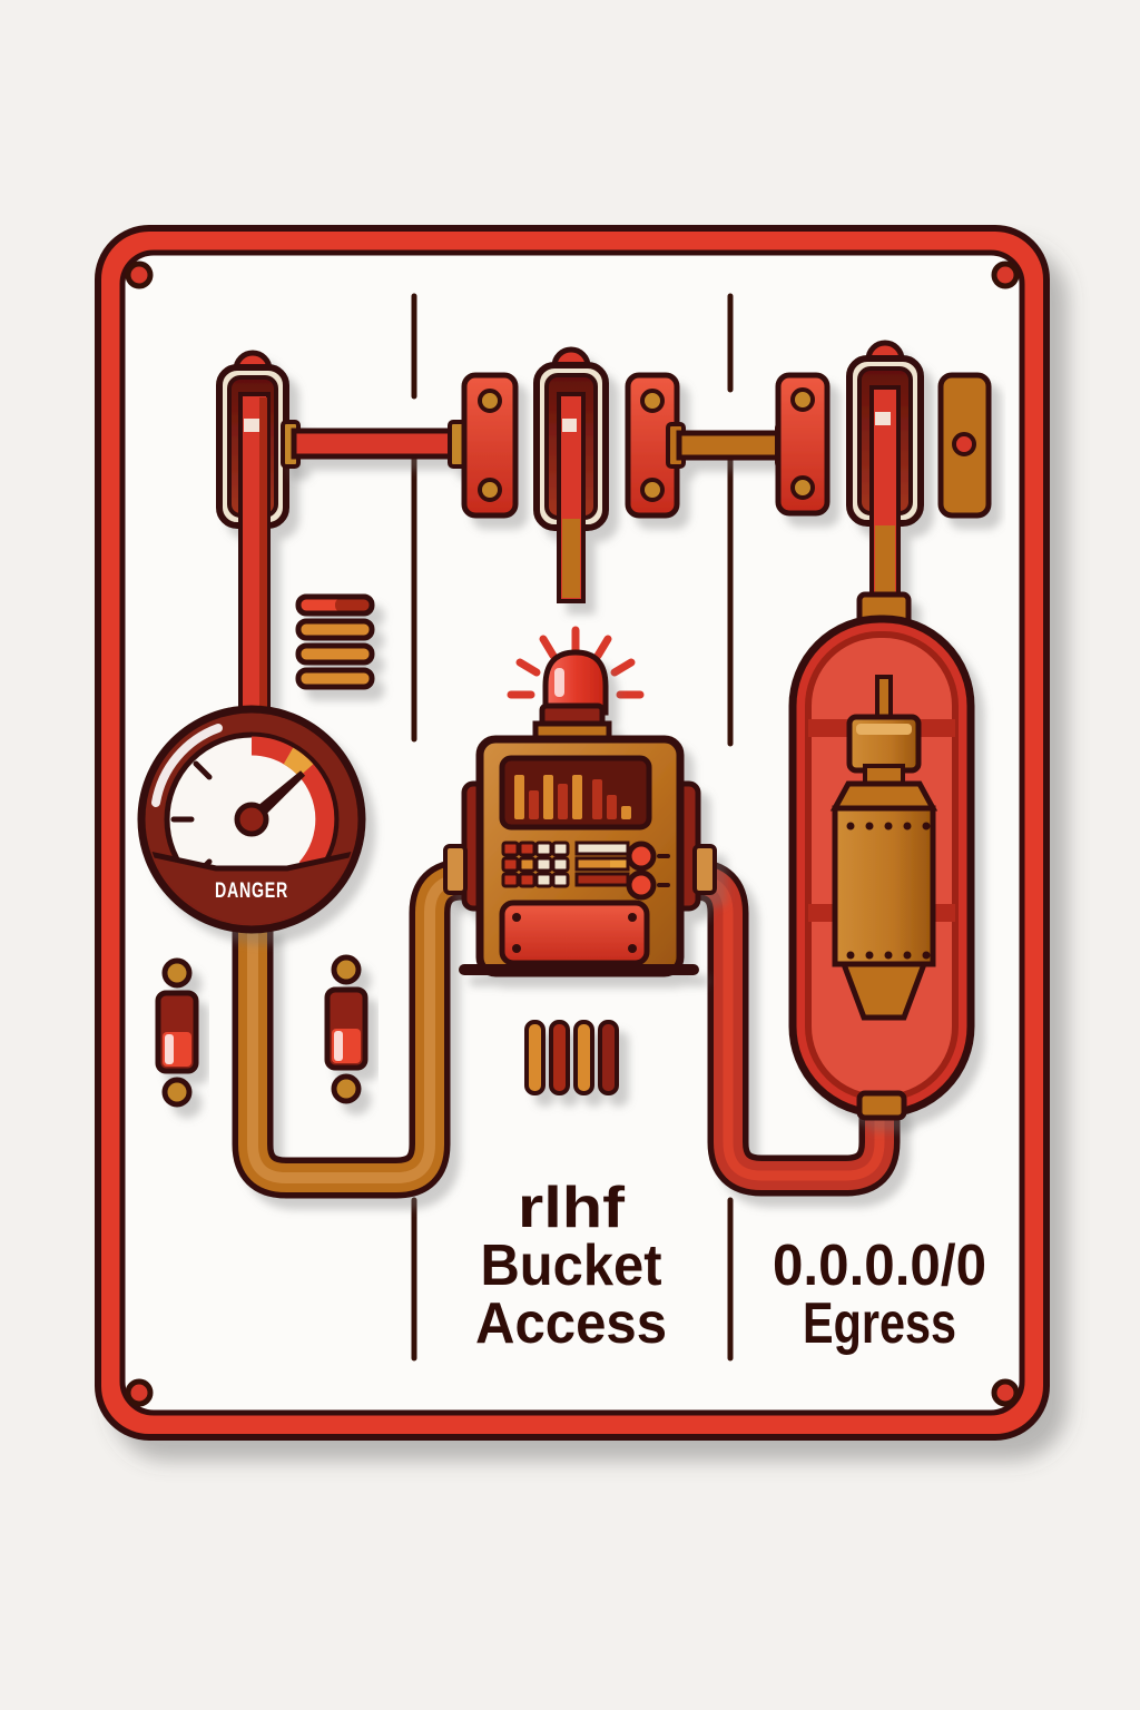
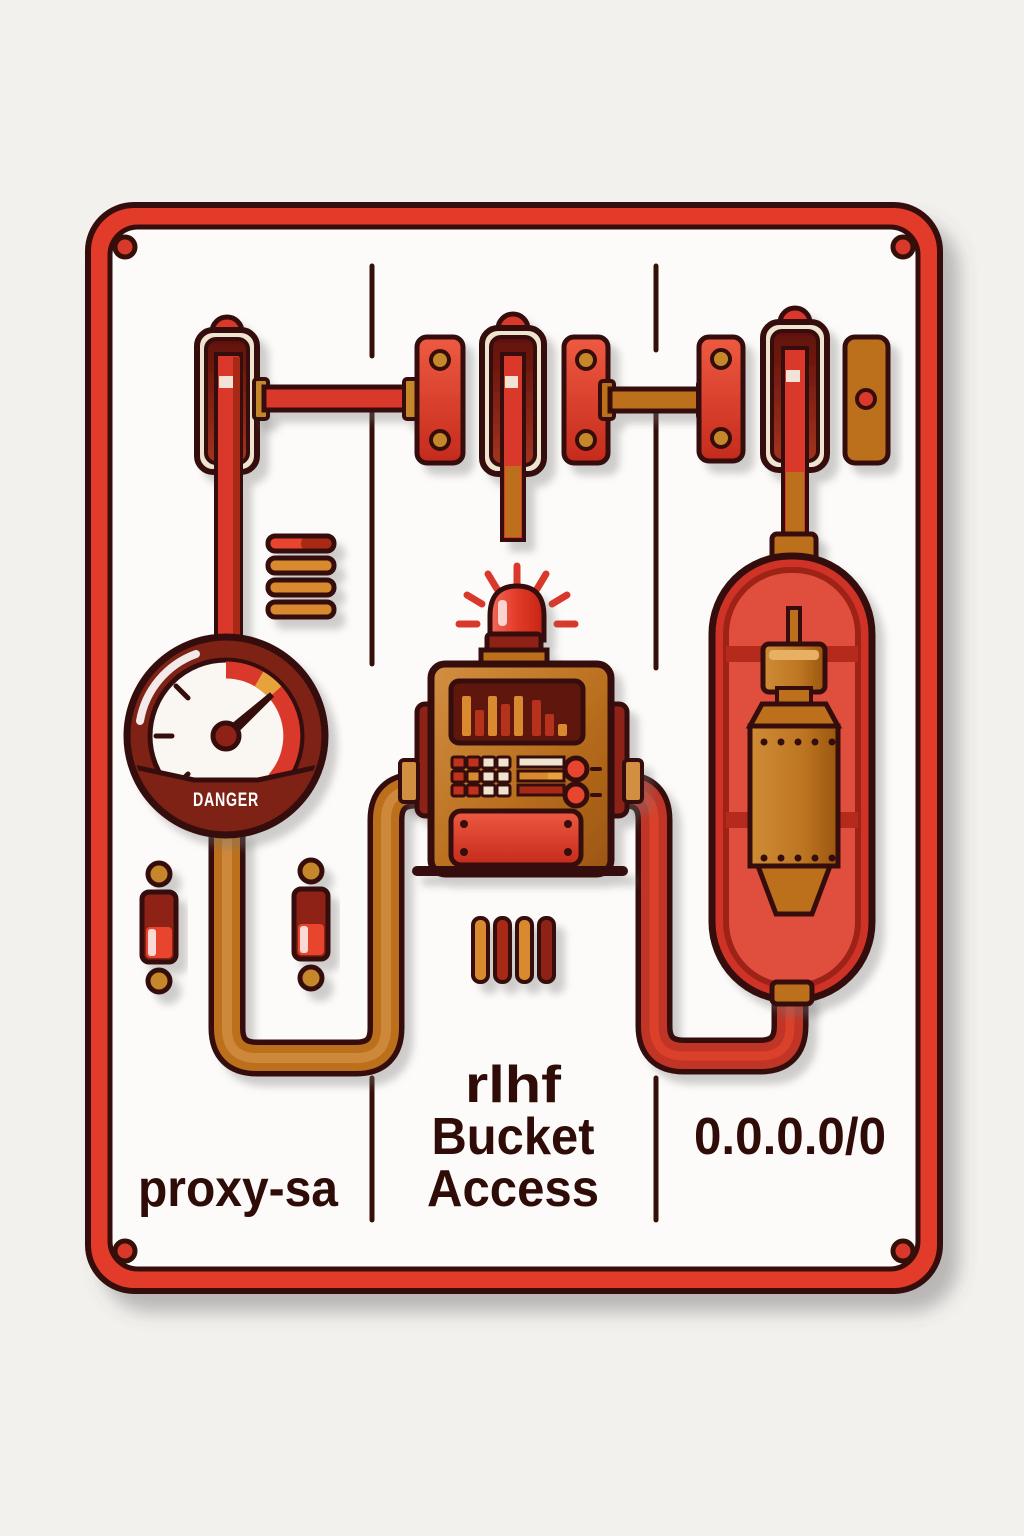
  DANGER
+ proxy-sa
  rlhf
  Bucket
  Access
  0.0.0.0/0
- Egress
